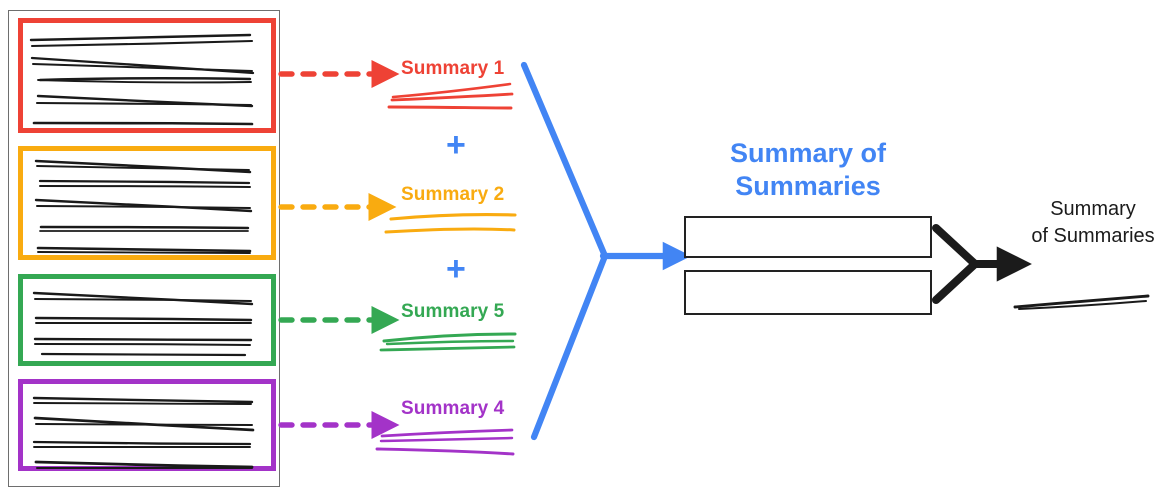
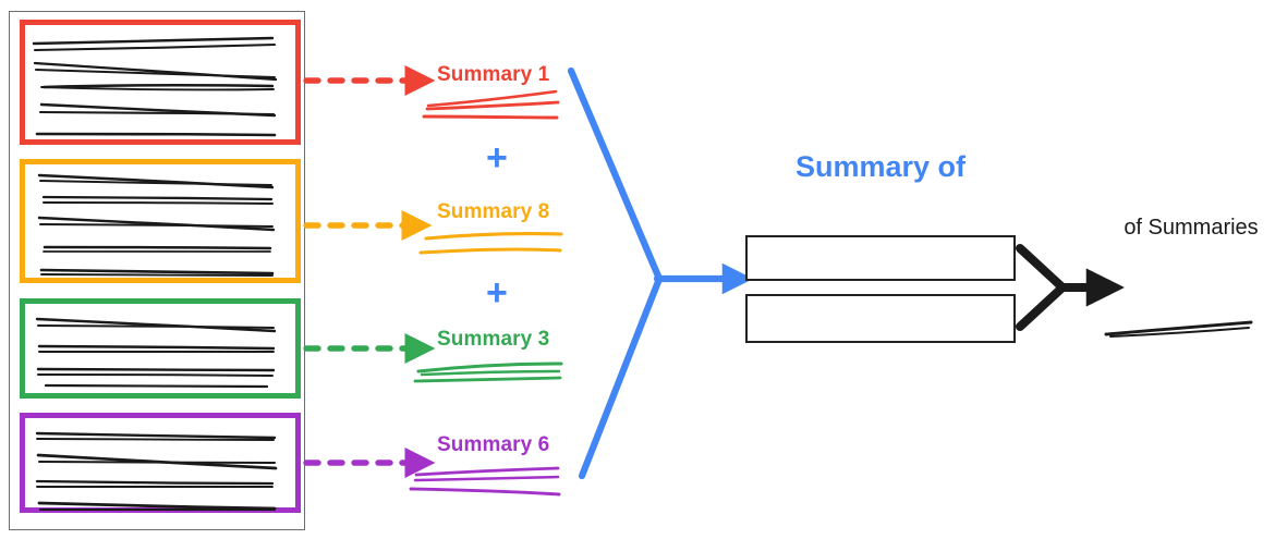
  Summary 1
  +
- Summary 2
+ Summary 8
  +
- Summary 5
+ Summary 3
- Summary 4
+ Summary 6
  Summary of
- Summaries
- Summary
  of Summaries
